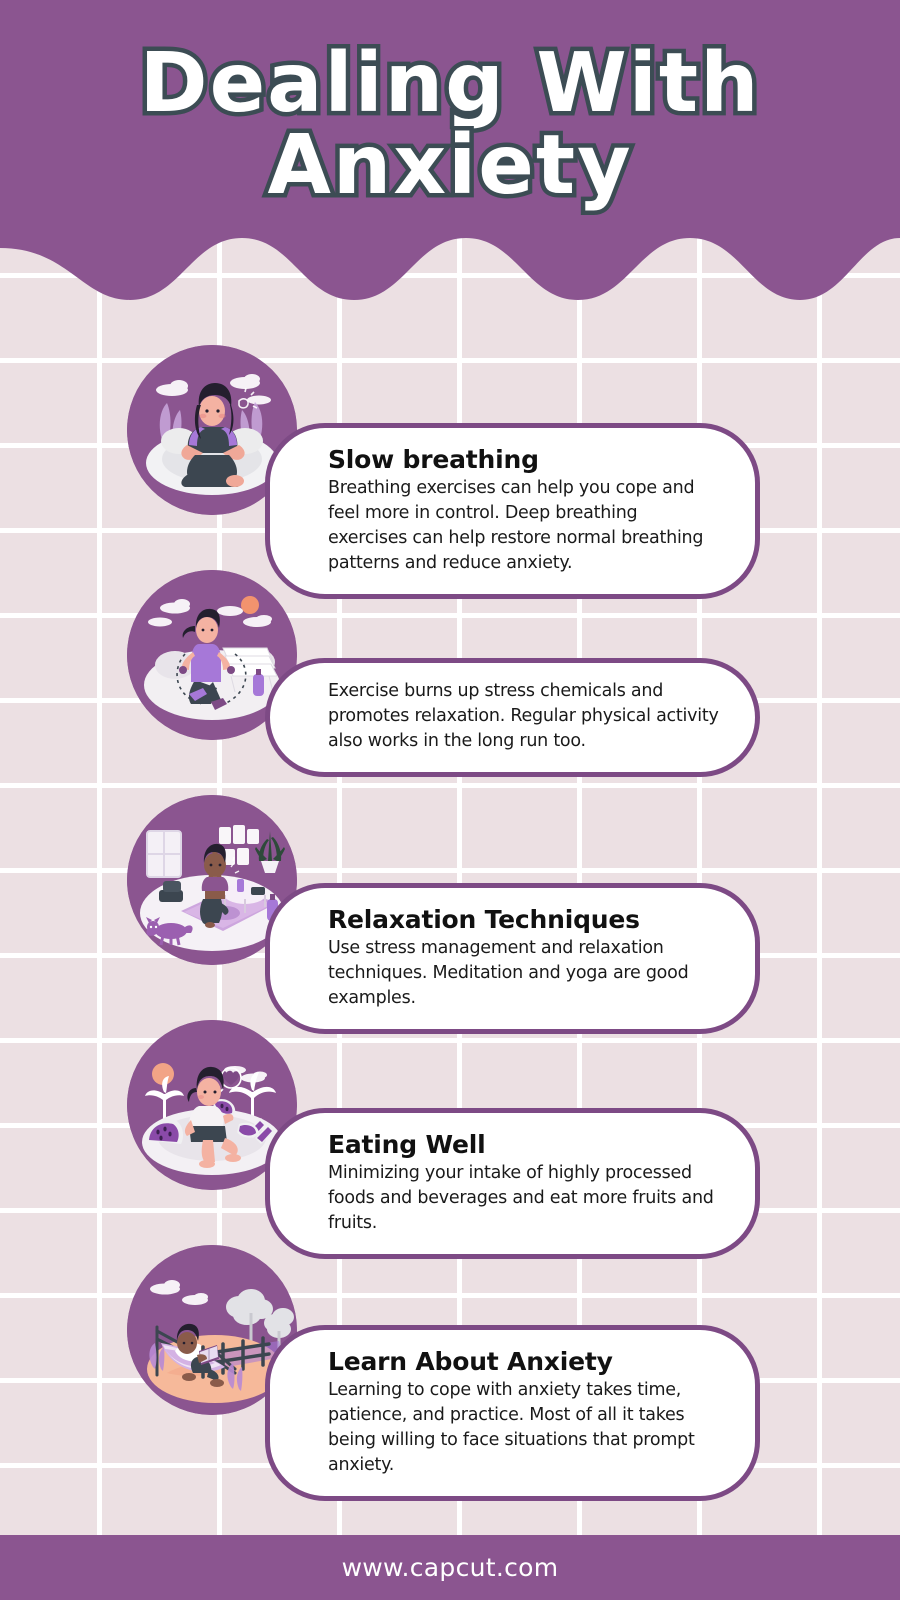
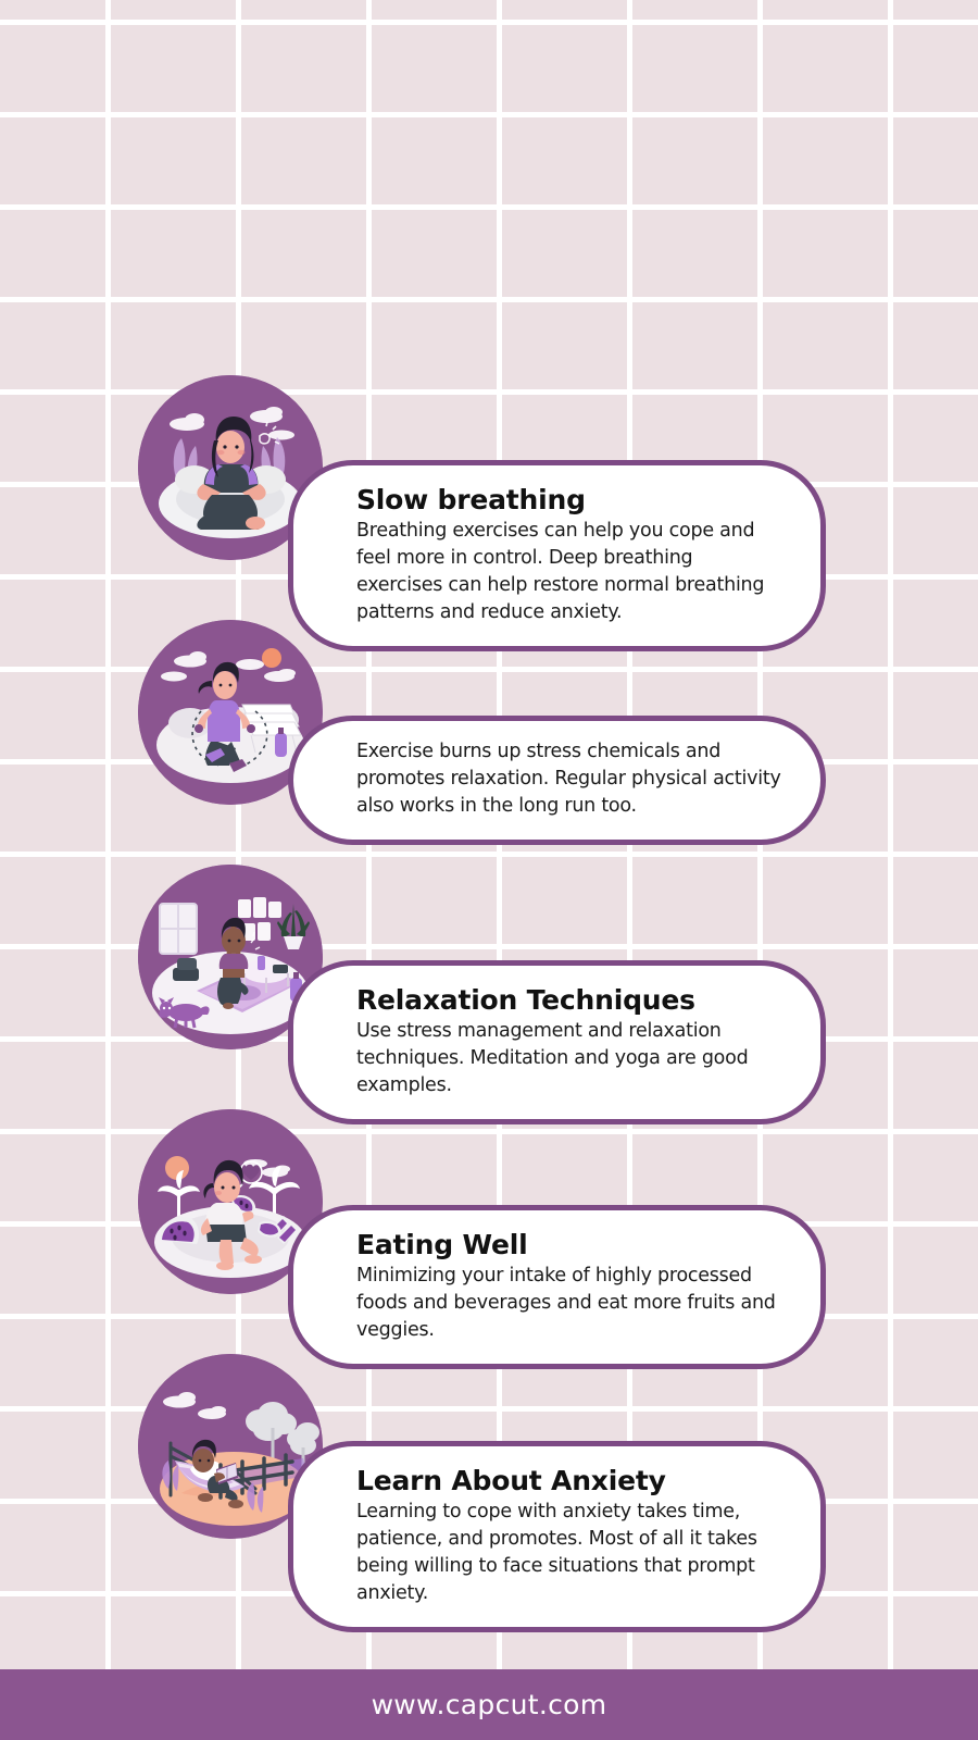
- Dealing With
- Anxiety
  Slow breathing
  Breathing exercises can help you cope and feel more in control. Deep breathing exercises can help restore normal breathing patterns and reduce anxiety.
  Exercise burns up stress chemicals and promotes relaxation. Regular physical activity also works in the long run too.
  Relaxation Techniques
  Use stress management and relaxation techniques. Meditation and yoga are good examples.
  Eating Well
- Minimizing your intake of highly processed foods and beverages and eat more fruits and fruits.
+ Minimizing your intake of highly processed foods and beverages and eat more fruits and veggies.
  Learn About Anxiety
- Learning to cope with anxiety takes time, patience, and practice. Most of all it takes being willing to face situations that prompt anxiety.
+ Learning to cope with anxiety takes time, patience, and promotes. Most of all it takes being willing to face situations that prompt anxiety.
  www.capcut.com
